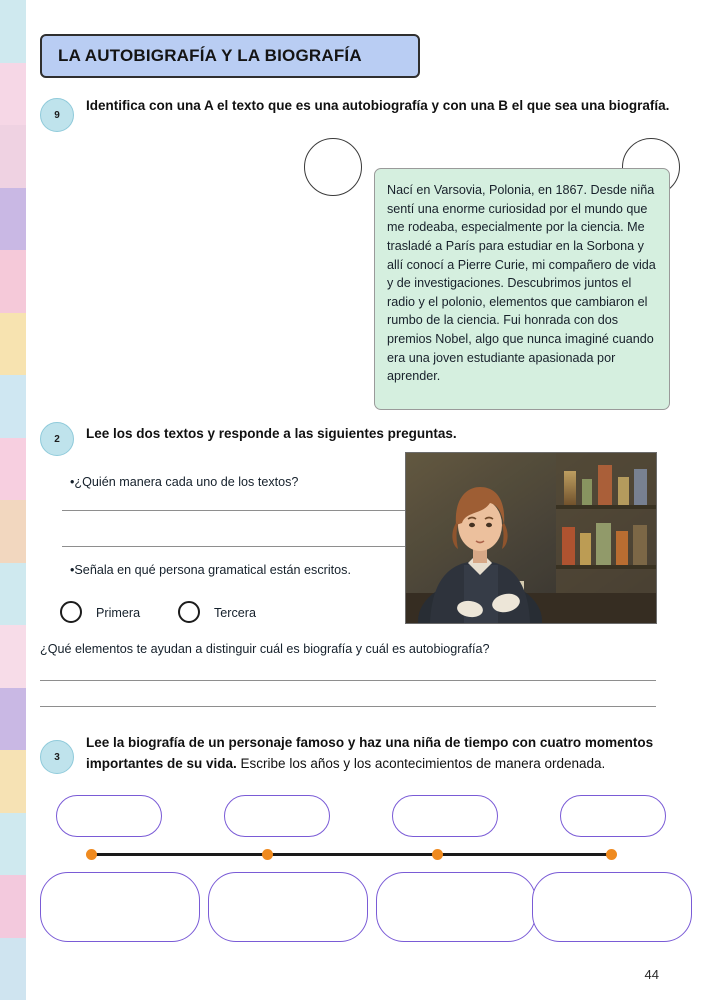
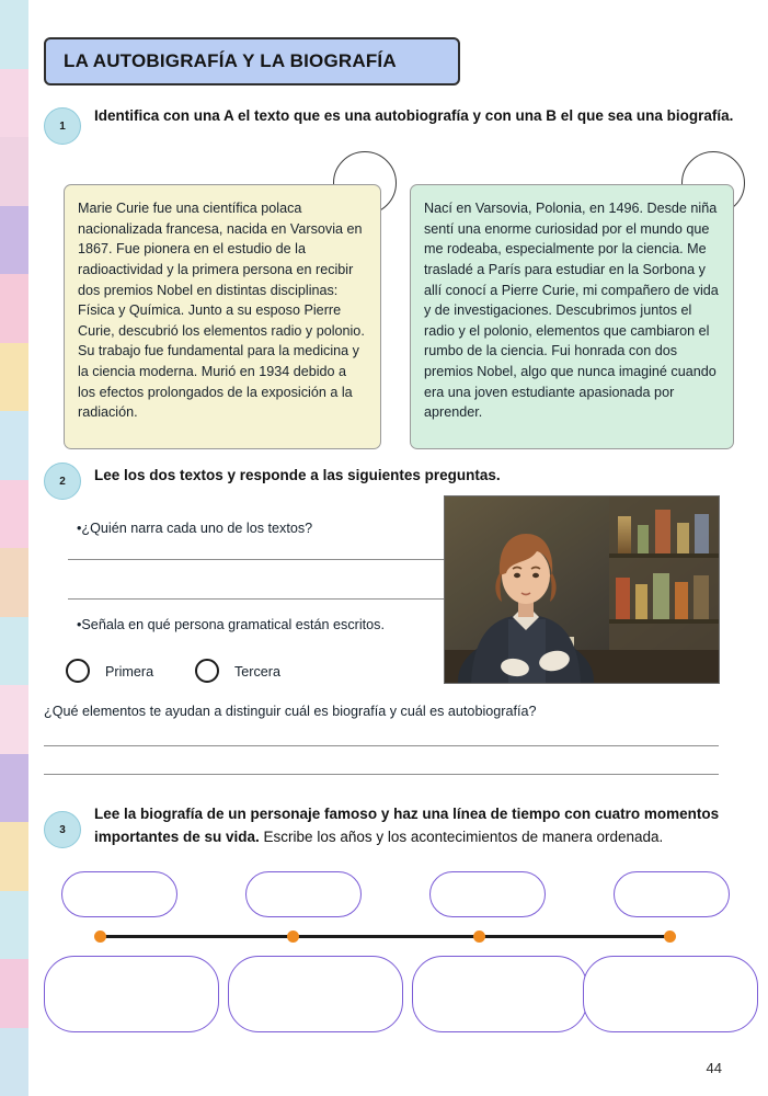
  LA AUTOBIGRAFÍA Y LA BIOGRAFÍA
- 9
+ 1
  Identifica con una A el texto que es una autobiografía y con una B el que sea una biografía.
+ Marie Curie fue una científica polaca nacionalizada francesa, nacida en Varsovia en 1867. Fue pionera en el estudio de la radioactividad y la primera persona en recibir dos premios Nobel en distintas disciplinas: Física y Química. Junto a su esposo Pierre Curie, descubrió los elementos radio y polonio. Su trabajo fue fundamental para la medicina y la ciencia moderna. Murió en 1934 debido a los efectos prolongados de la exposición a la radiación.
- Nací en Varsovia, Polonia, en 1867. Desde niña sentí una enorme curiosidad por el mundo que me rodeaba, especialmente por la ciencia. Me trasladé a París para estudiar en la Sorbona y allí conocí a Pierre Curie, mi compañero de vida y de investigaciones. Descubrimos juntos el radio y el polonio, elementos que cambiaron el rumbo de la ciencia. Fui honrada con dos premios Nobel, algo que nunca imaginé cuando era una joven estudiante apasionada por aprender.
+ Nací en Varsovia, Polonia, en 1496. Desde niña sentí una enorme curiosidad por el mundo que me rodeaba, especialmente por la ciencia. Me trasladé a París para estudiar en la Sorbona y allí conocí a Pierre Curie, mi compañero de vida y de investigaciones. Descubrimos juntos el radio y el polonio, elementos que cambiaron el rumbo de la ciencia. Fui honrada con dos premios Nobel, algo que nunca imaginé cuando era una joven estudiante apasionada por aprender.
  2
  Lee los dos textos y responde a las siguientes preguntas.
- •¿Quién manera cada uno de los textos?
+ •¿Quién narra cada uno de los textos?
  •Señala en qué persona gramatical están escritos.
  Primera
  Tercera
  ¿Qué elementos te ayudan a distinguir cuál es biografía y cuál es autobiografía?
  3
- Lee la biografía de un personaje famoso y haz una niña de tiempo con cuatro momentos importantes de su vida. Escribe los años y los acontecimientos de manera ordenada.
+ Lee la biografía de un personaje famoso y haz una línea de tiempo con cuatro momentos importantes de su vida. Escribe los años y los acontecimientos de manera ordenada.
  44
